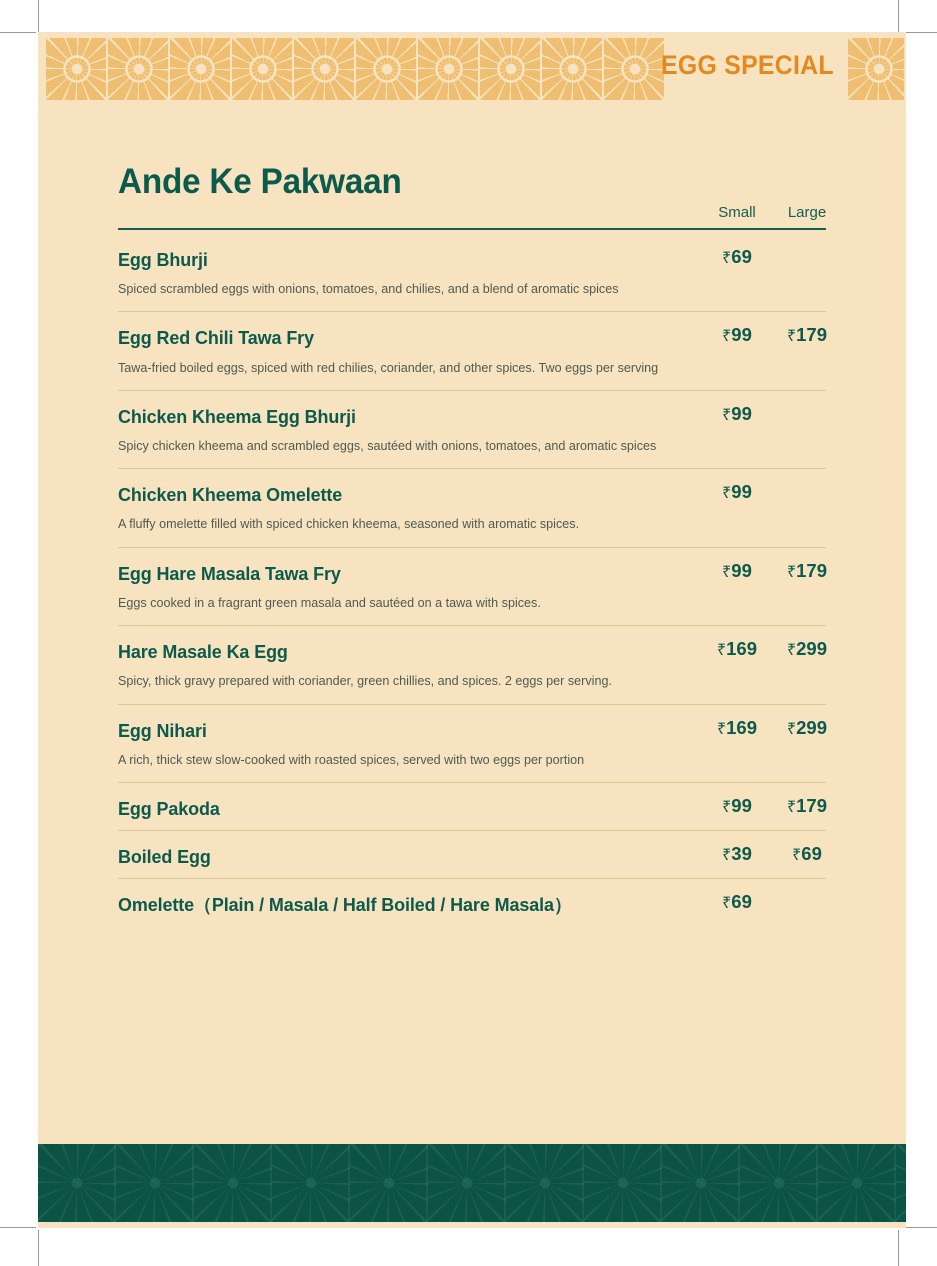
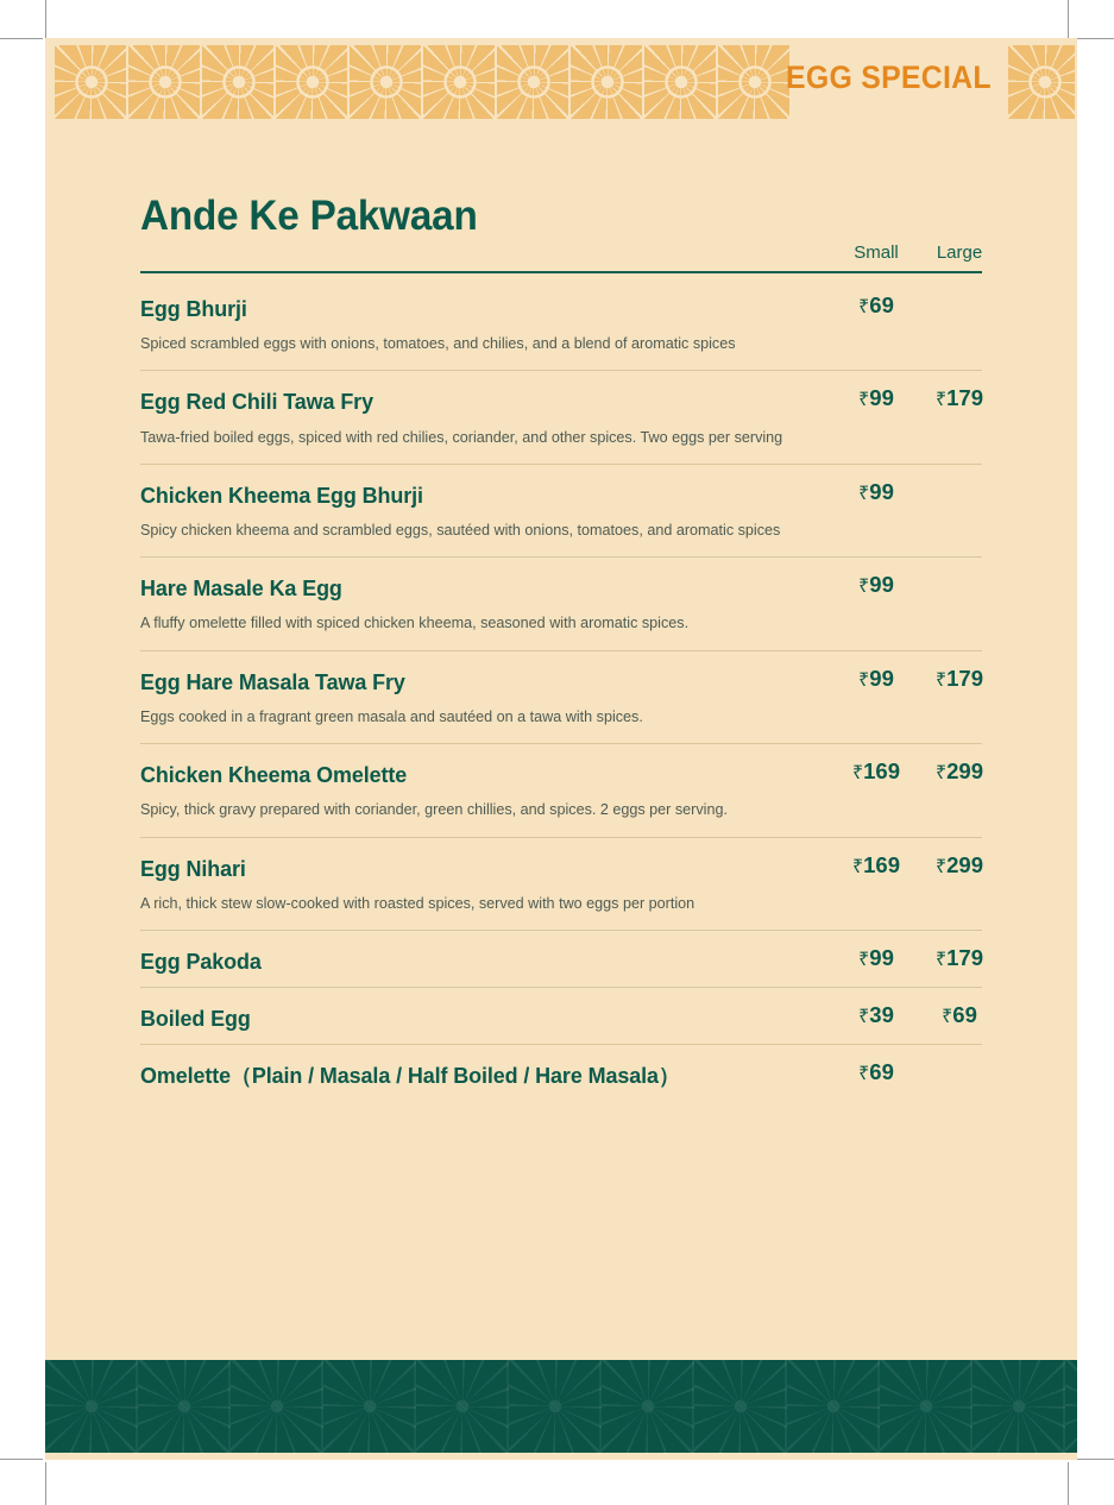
  EGG SPECIAL
  Ande Ke Pakwaan
  Small
  Large
  Egg Bhurji
  Spiced scrambled eggs with onions, tomatoes, and chilies, and a blend of aromatic spices
  ₹69
  Egg Red Chili Tawa Fry
  Tawa-fried boiled eggs, spiced with red chilies, coriander, and other spices. Two eggs per serving
  ₹99
  ₹179
  Chicken Kheema Egg Bhurji
  Spicy chicken kheema and scrambled eggs, sautéed with onions, tomatoes, and aromatic spices
  ₹99
- Chicken Kheema Omelette
+ Hare Masale Ka Egg
  A fluffy omelette filled with spiced chicken kheema, seasoned with aromatic spices.
  ₹99
  Egg Hare Masala Tawa Fry
  Eggs cooked in a fragrant green masala and sautéed on a tawa with spices.
  ₹99
  ₹179
- Hare Masale Ka Egg
+ Chicken Kheema Omelette
  Spicy, thick gravy prepared with coriander, green chillies, and spices. 2 eggs per serving.
  ₹169
  ₹299
  Egg Nihari
  A rich, thick stew slow-cooked with roasted spices, served with two eggs per portion
  ₹169
  ₹299
  Egg Pakoda
  ₹99
  ₹179
  Boiled Egg
  ₹39
  ₹69
  Omelette（Plain / Masala / Half Boiled / Hare Masala）
  ₹69
